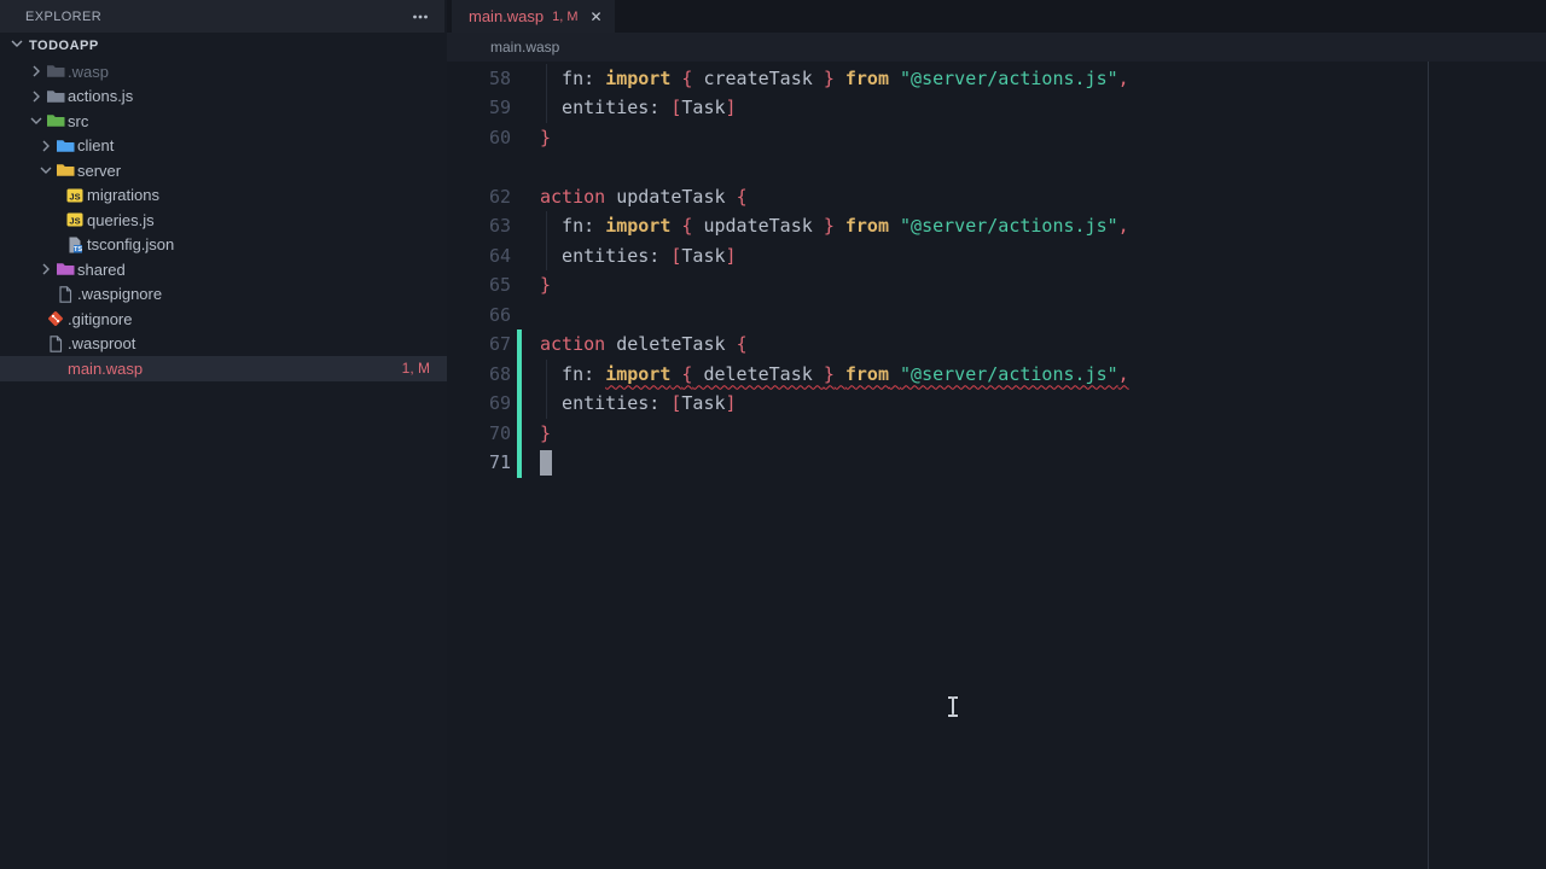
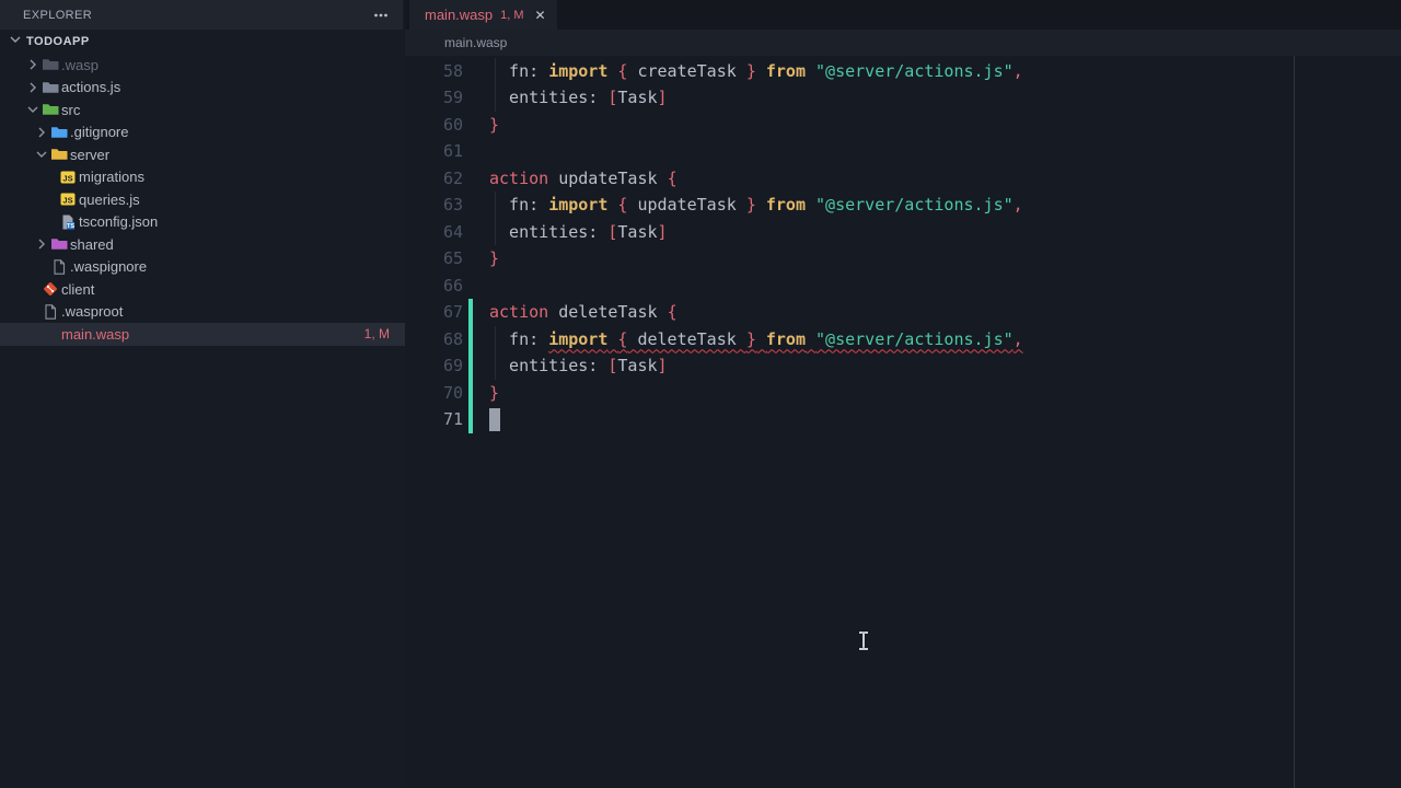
  EXPLORER
  TODOAPP
  .wasp
  actions.js
  src
- client
+ .gitignore
  server
  JS
  migrations
  JS
  queries.js
  tsconfig.json
  shared
  .waspignore
- .gitignore
+ client
  .wasproot
  main.wasp
  1, M
  main.wasp
  1, M
  ✕
  main.wasp
  58
  fn: import { createTask } from "@server/actions.js",
  59
  entities: [Task]
  60
  }
+ 61
  62
  action updateTask {
  63
  fn: import { updateTask } from "@server/actions.js",
  64
  entities: [Task]
  65
  }
  66
  67
  action deleteTask {
  68
  fn: import { deleteTask } from "@server/actions.js",
  69
  entities: [Task]
  70
  }
  71
